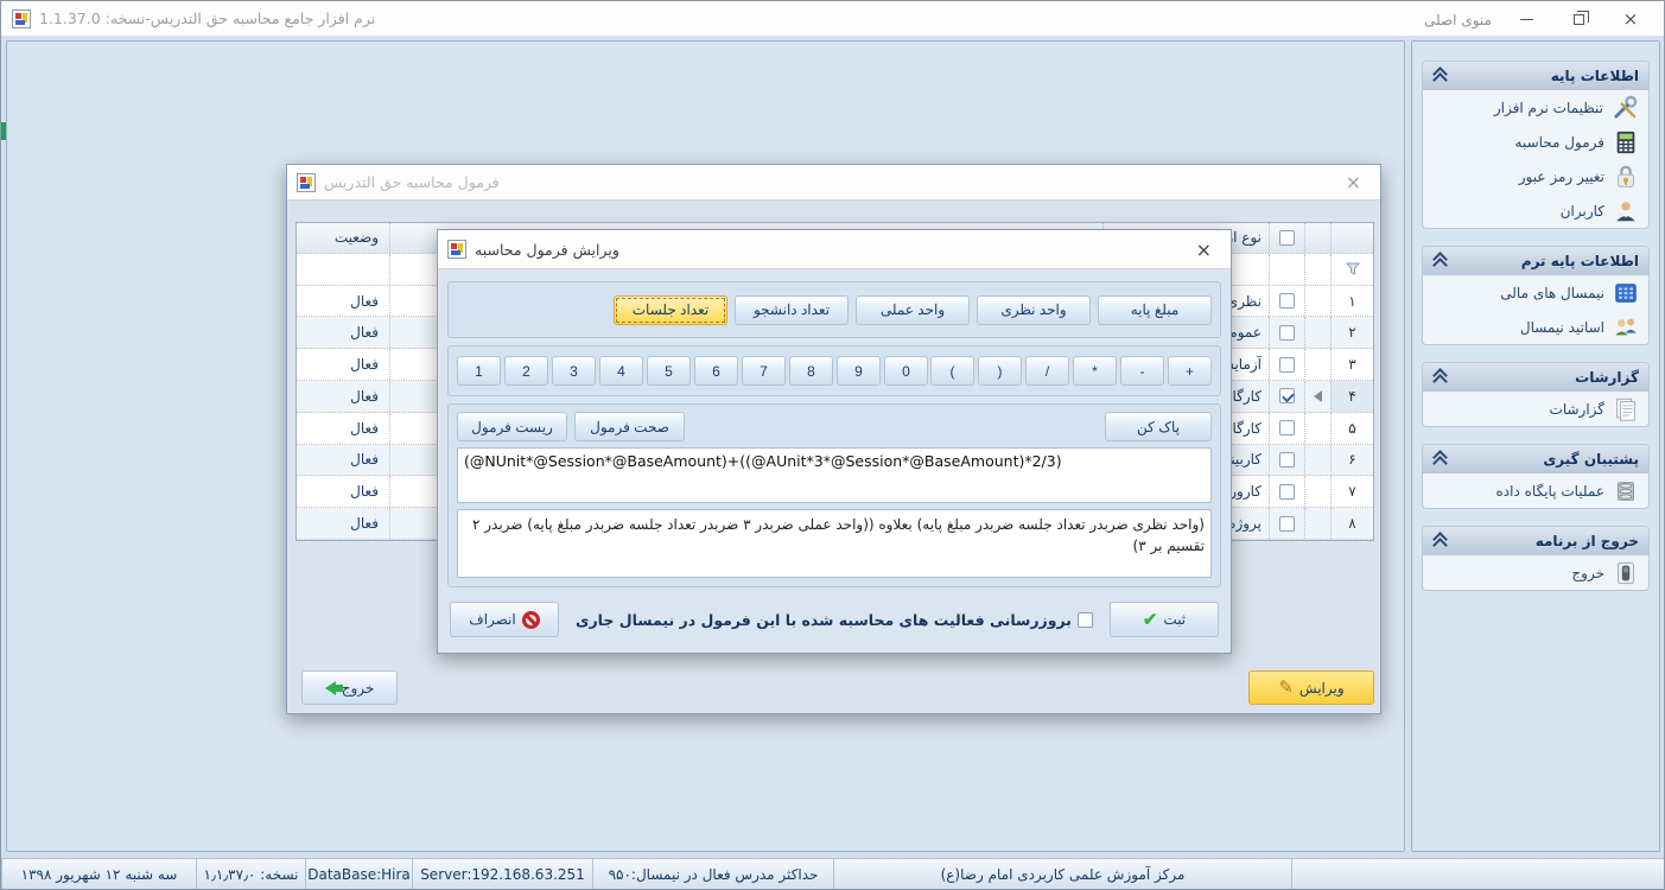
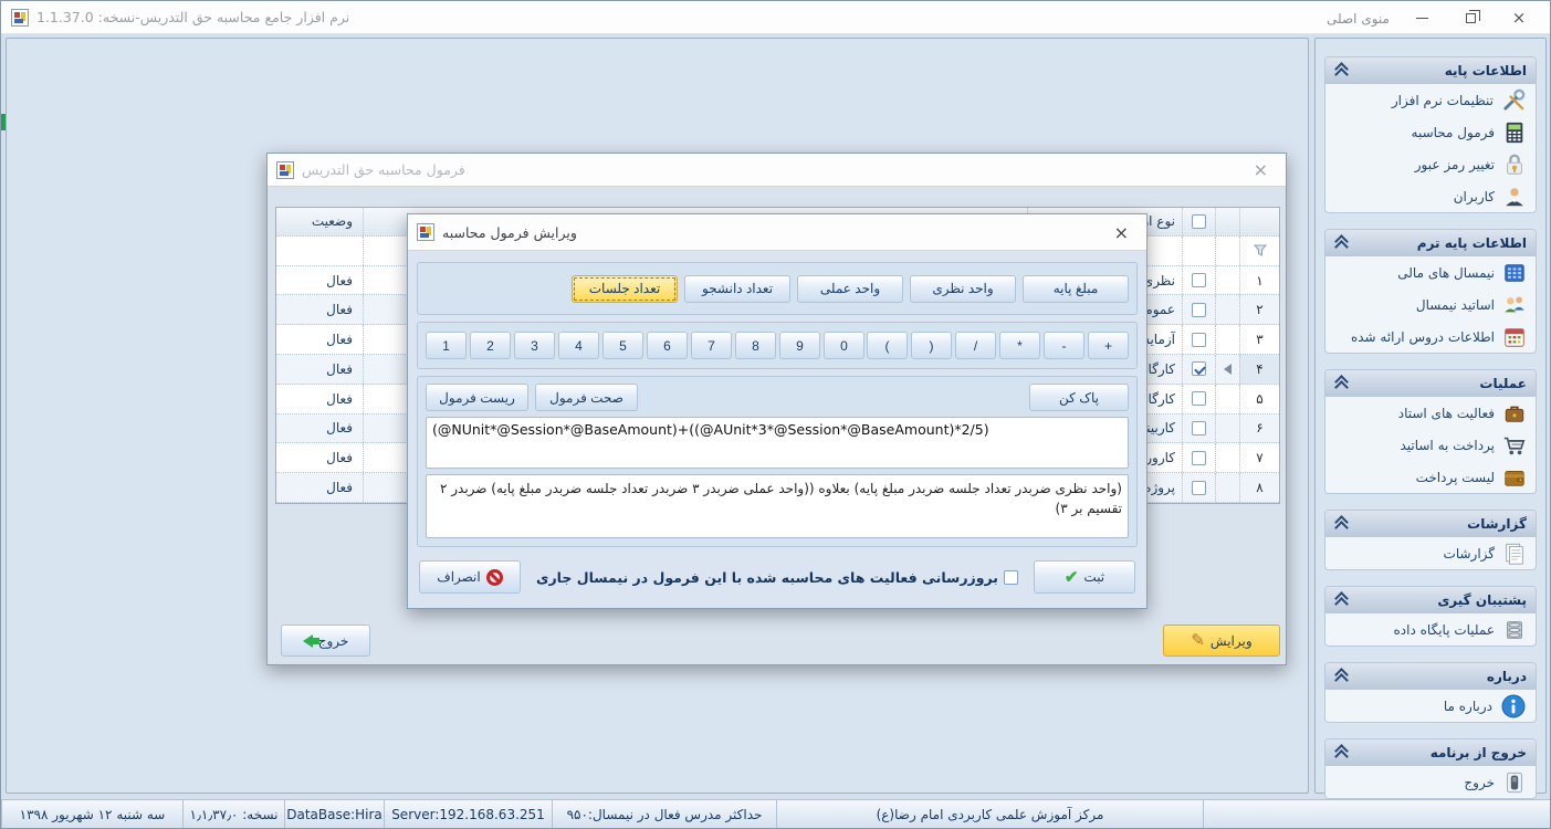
  نرم افزار جامع محاسبه حق التدریس-نسخه: 1.1.37.0
  ×
  منوی اصلی
  اطلاعات پایه
  تنظیمات نرم افزار
  فرمول محاسبه
  تغییر رمز عبور
  کاربران
  اطلاعات پایه ترم
  نیمسال های مالی
  اساتید نیمسال
+ اطلاعات دروس ارائه شده
+ عملیات
+ فعالیت های استاد
+ پرداخت به اساتید
+ لیست پرداخت
  گزارشات
  گزارشات
  پشتیبان گیری
  عملیات پایگاه داده
+ درباره
+ درباره ما
  خروج از برنامه
  خروج
  فرمول محاسبه حق التدریس
  ×
  وضعیت
  ۱
  نظری
  فعال
  ۲
  فعال
  ۳
  فعال
  ۴
  کارگا
  فعال
  ۵
  کارگا
  فعال
  ۶
  کاربین
  فعال
  ۷
  کارور
  فعال
  ۸
  پروژه
  فعال
  خروج
  ✎
  ویرایش
  ویرایش فرمول محاسبه
  ×
  مبلغ پایه
  واحد نظری
  واحد عملی
  تعداد دانشجو
  تعداد جلسات
  1
  2
  3
  4
  5
  6
  7
  8
  9
  0
  (
  )
  /
  *
  -
  +
  پاک کن
  صحت فرمول
  ریست فرمول
- (@NUnit*@Session*@BaseAmount)+((@AUnit*3*@Session*@BaseAmount)*2/3)
+ (@NUnit*@Session*@BaseAmount)+((@AUnit*3*@Session*@BaseAmount)*2/5)
  (واحد نظری ضربدر تعداد جلسه ضربدر مبلغ پایه) بعلاوه ((واحد عملی ضربدر ۳ ضربدر تعداد جلسه ضربدر مبلغ پایه) ضربدر ۲ تقسیم بر ۳)
  ✔
  ثبت
  بروزرسانی فعالیت های محاسبه شده با این فرمول در نیمسال جاری
  انصراف
  سه شنبه ۱۲ شهریور ۱۳۹۸
  نسخه: ۱٫۱٫۳۷٫۰
  DataBase:Hira
  Server:192.168.63.251
  حداکثر مدرس فعال در نیمسال:۹۵۰
  مرکز آموزش علمی کاربردی امام رضا(ع)
